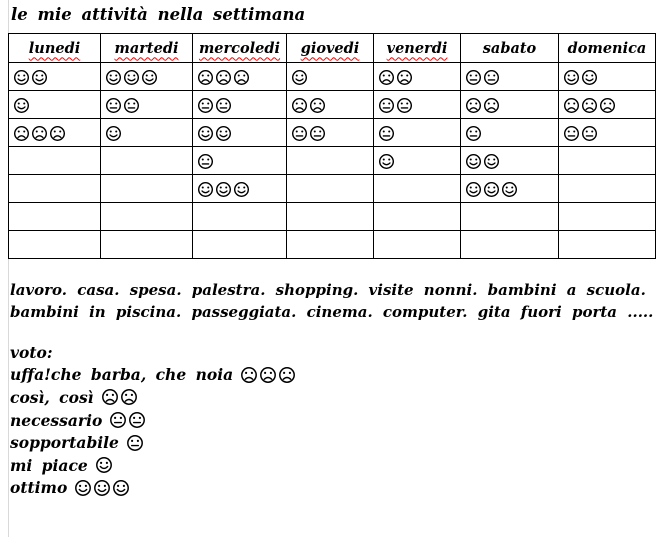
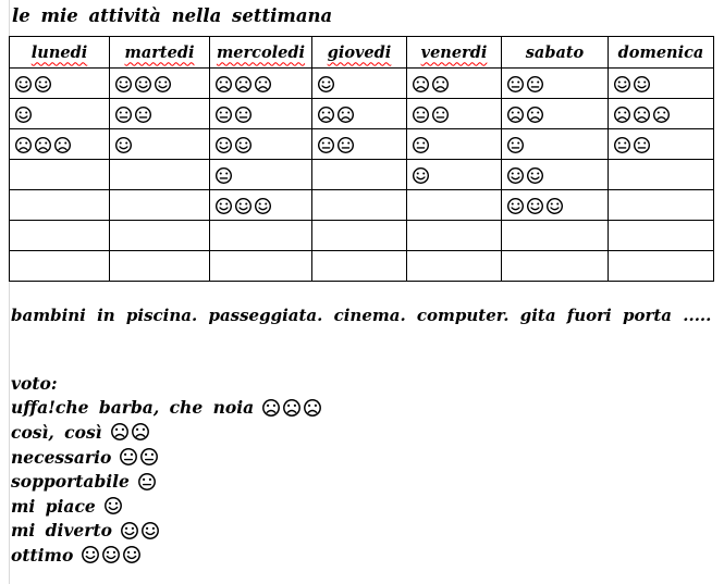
  le mie attività nella settimana
  lunedi	martedi	mercoledi	giovedi	venerdi	sabato	domenica
- lavoro. casa. spesa. palestra. shopping. visite nonni. bambini a scuola.
  bambini in piscina. passeggiata. cinema. computer. gita fuori porta .....
  voto:
  uffa!che barba, che noia
  così, così
  necessario
  sopportabile
  mi piace
+ mi diverto
  ottimo
